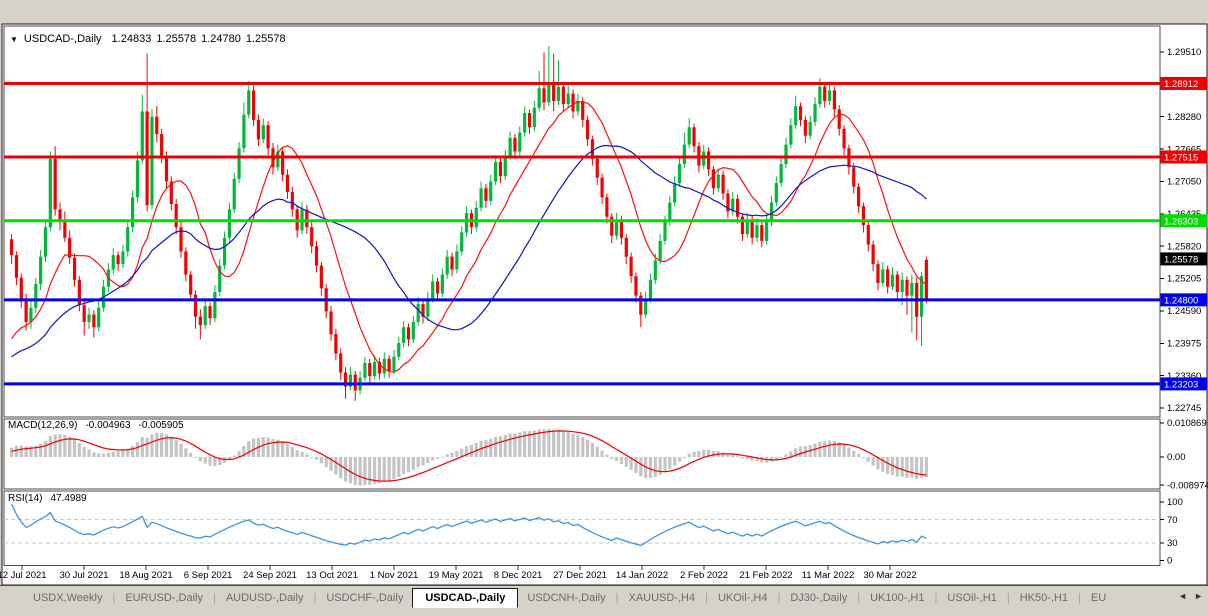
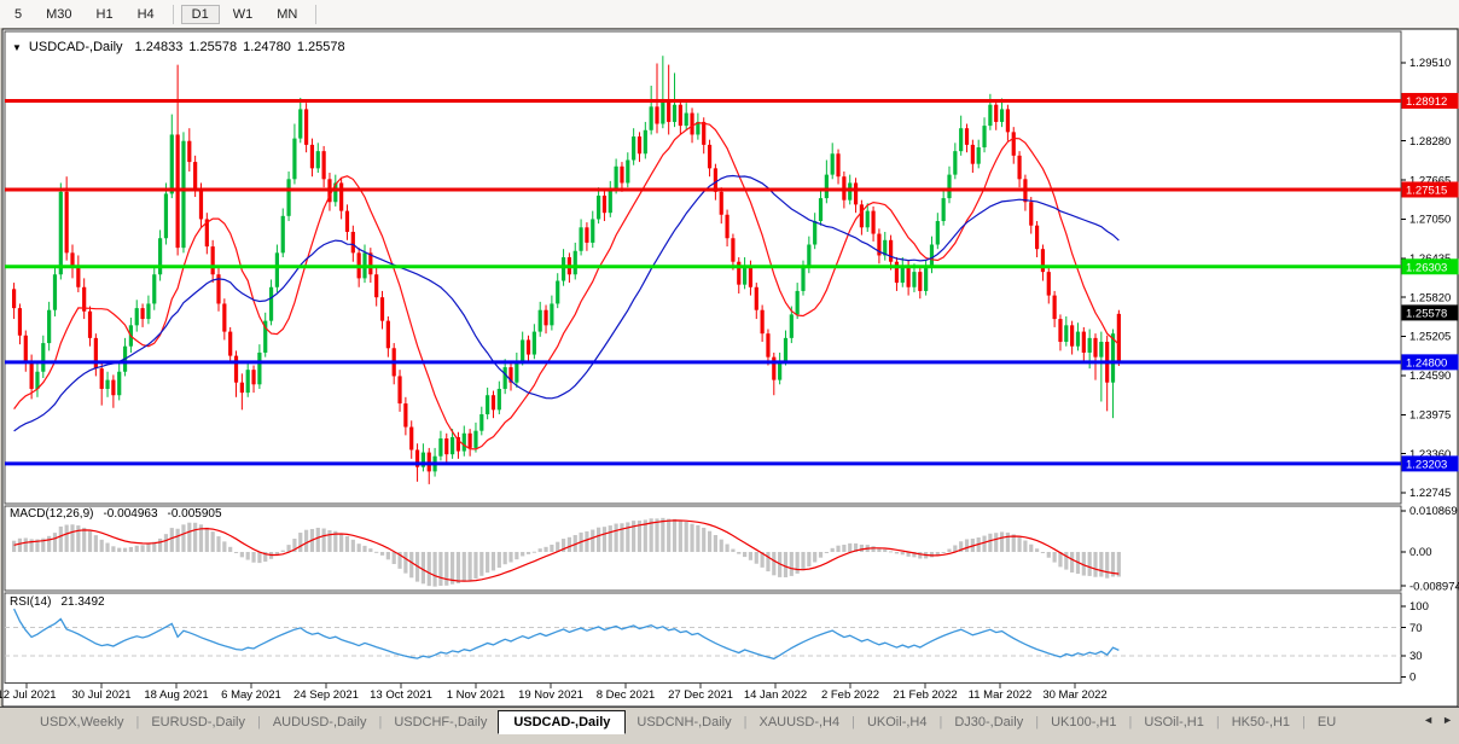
  1.29510
  1.28280
  1.27665
  1.27050
  1.25820
  1.25205
  1.24590
  1.23975
  1.23360
  1.22745
  1.28912
  1.27515
  1.26303
  1.24800
  1.23203
  1.25578
  0.010869
  0.00
  -0.008974
  100
  70
  30
  0
  12 Jul 2021
  30 Jul 2021
  18 Aug 2021
- 6 Sep 2021
+ 6 May 2021
  24 Sep 2021
  13 Oct 2021
  1 Nov 2021
- 19 May 2021
+ 19 Nov 2021
  8 Dec 2021
  27 Dec 2021
  14 Jan 2022
  2 Feb 2022
  21 Feb 2022
  11 Mar 2022
  30 Mar 2022
+ 5
+ M30
+ H1
+ H4
+ D1
+ W1
+ MN
  ▼
  USDCAD-,Daily
  1.24833
  1.25578
  1.24780
  1.25578
  MACD(12,26,9)
  -0.004963
  -0.005905
  RSI(14)
- 47.4989
+ 21.3492
  USDX,Weekly
  |
  EURUSD-,Daily
  |
  AUDUSD-,Daily
  |
  USDCHF-,Daily
  USDCAD-,Daily
  USDCNH-,Daily
  |
  XAUUSD-,H4
  |
  UKOil-,H4
  |
  DJ30-,Daily
  |
  UK100-,H1
  |
  USOil-,H1
  |
  HK50-,H1
  |
  EU
  ◄
  ►
